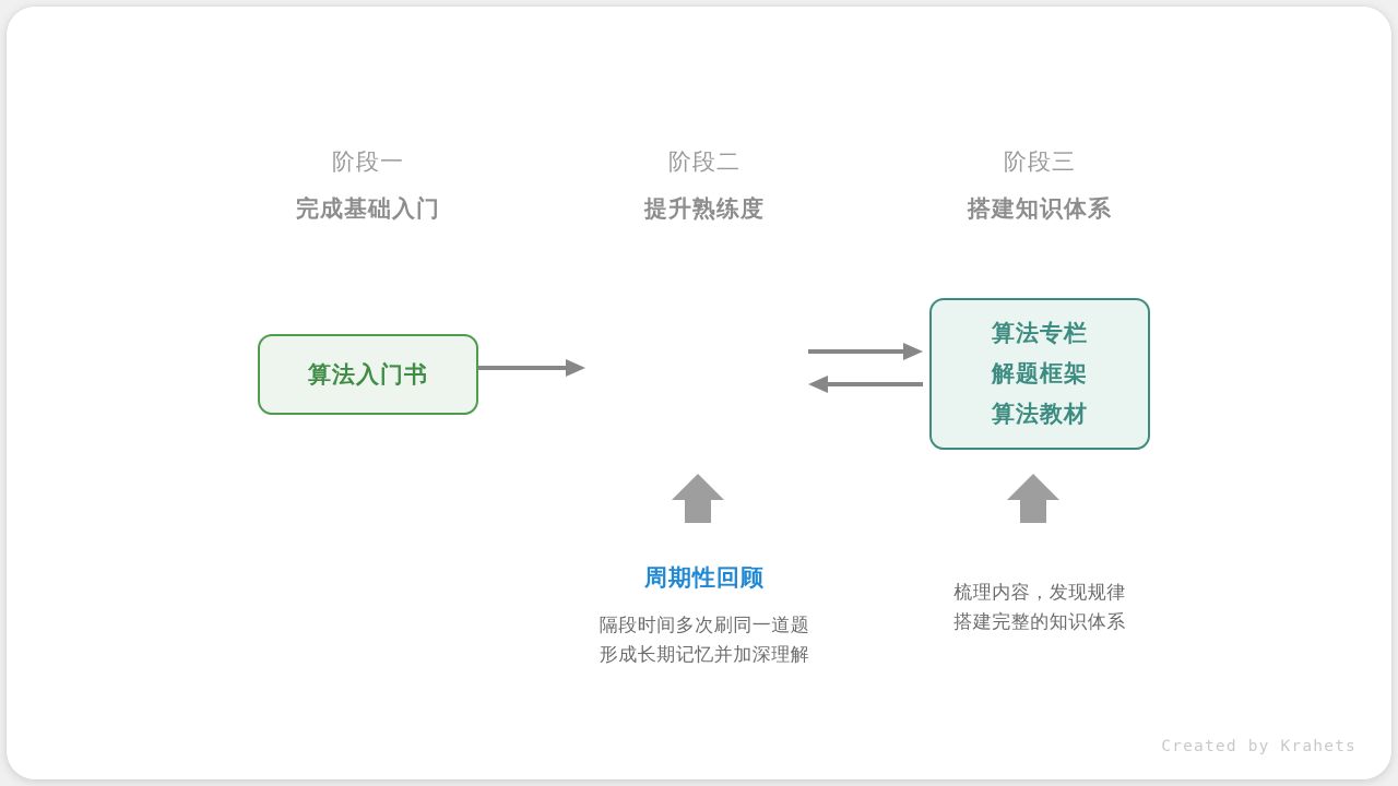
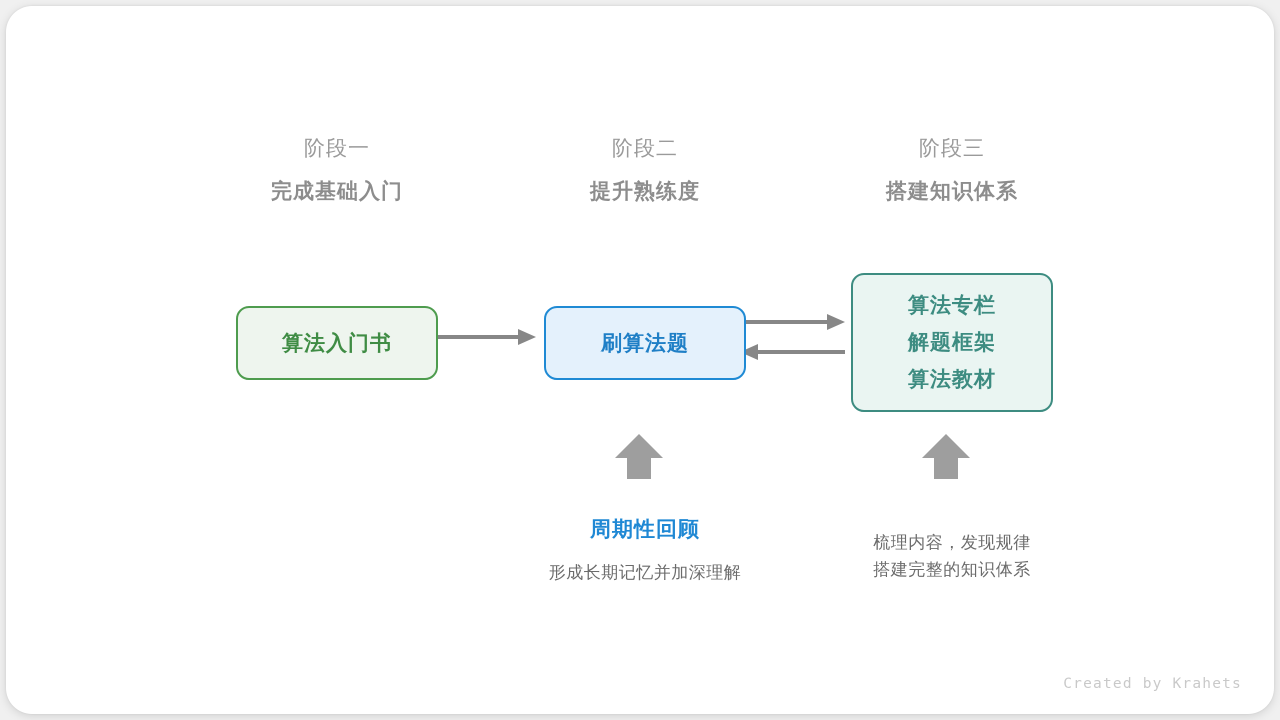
  阶段一
  完成基础入门
  阶段二
  提升熟练度
  阶段三
  搭建知识体系
  算法入门书
+ 刷算法题
  算法专栏
  解题框架
  算法教材
  周期性回顾
- 隔段时间多次刷同一道题
  形成长期记忆并加深理解
  梳理内容，发现规律
  搭建完整的知识体系
  Created by Krahets
